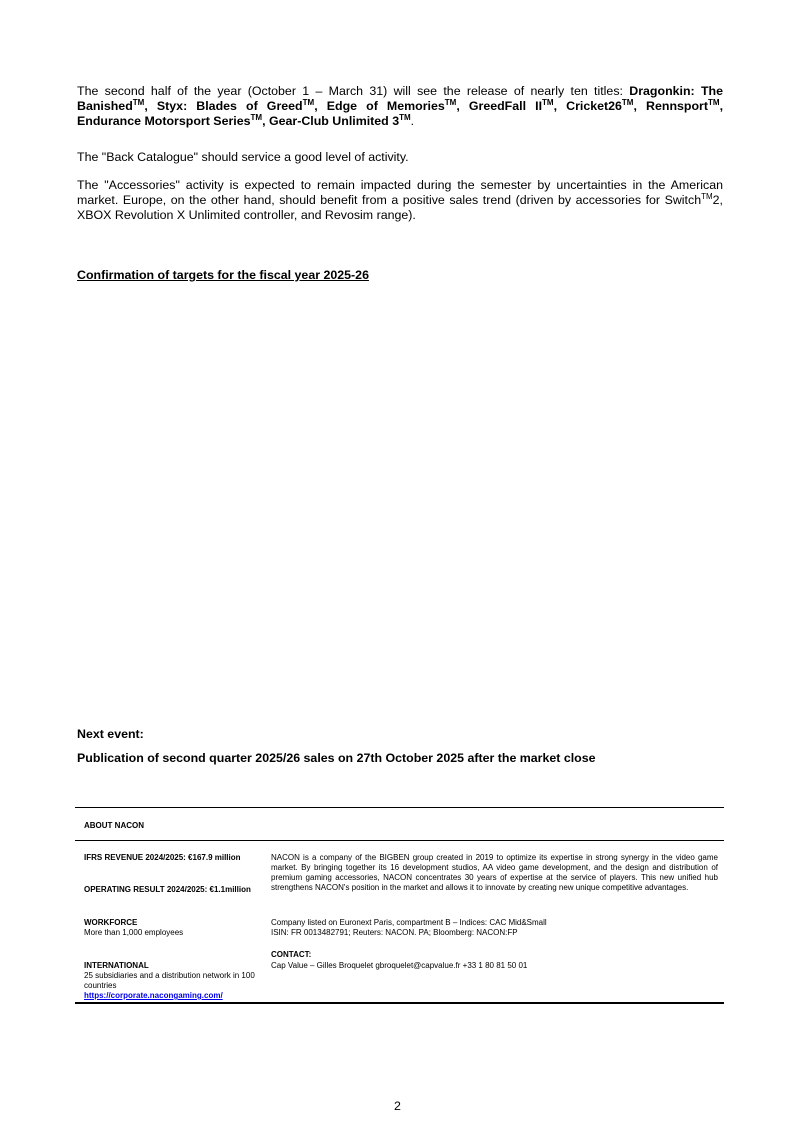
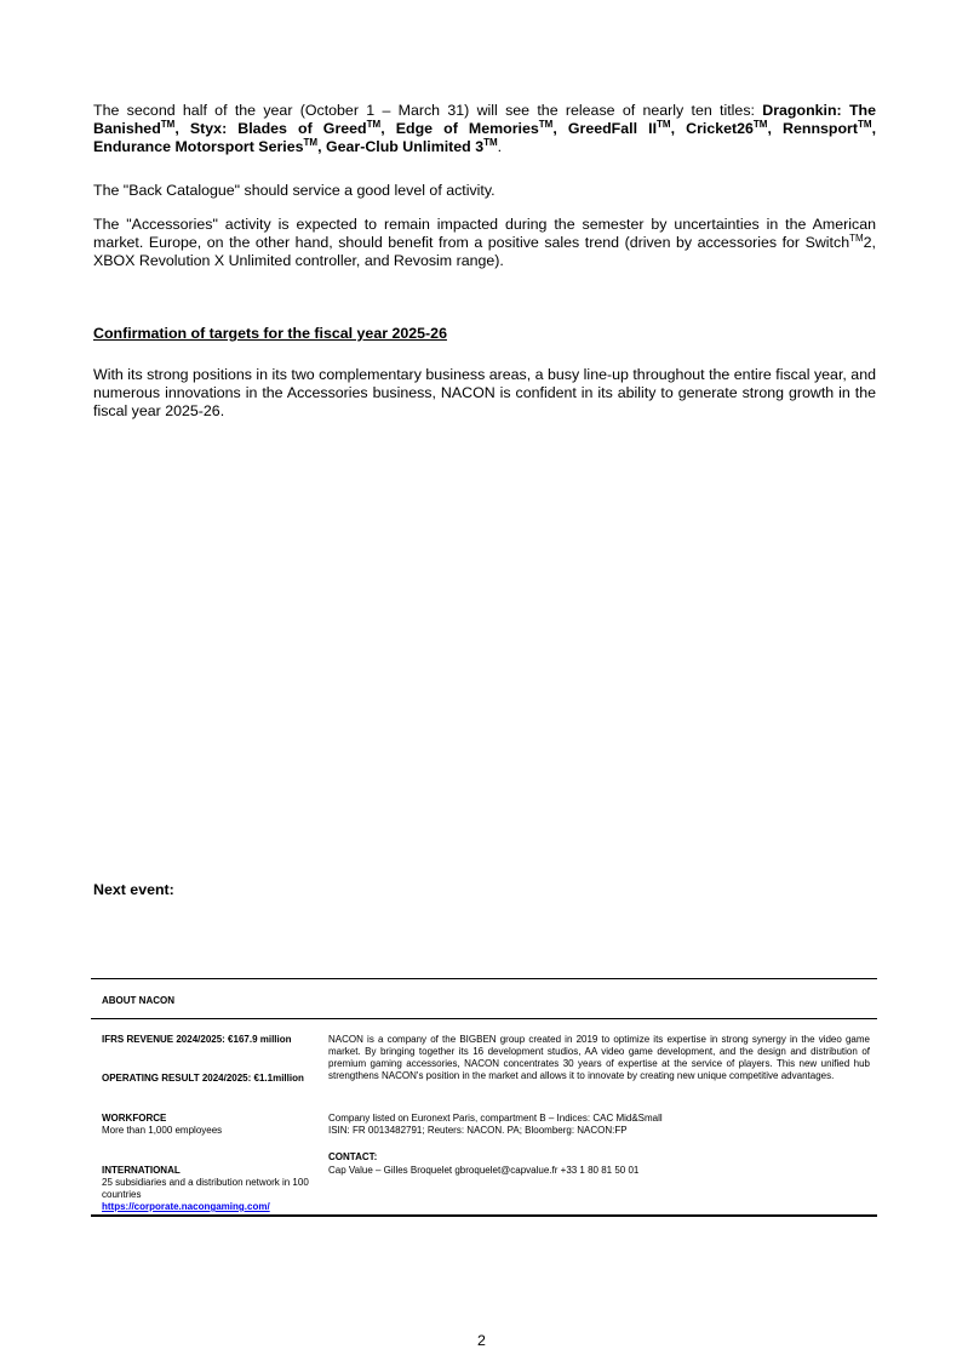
  The second half of the year (October 1 – March 31) will see the release of nearly ten titles: Dragonkin: The BanishedTM, Styx: Blades of GreedTM, Edge of MemoriesTM, GreedFall IITM, Cricket26TM, RennsportTM, Endurance Motorsport SeriesTM, Gear-Club Unlimited 3TM.
  The "Back Catalogue" should service a good level of activity.
  The "Accessories" activity is expected to remain impacted during the semester by uncertainties in the American market. Europe, on the other hand, should benefit from a positive sales trend (driven by accessories for SwitchTM2, XBOX Revolution X Unlimited controller, and Revosim range).
  Confirmation of targets for the fiscal year 2025-26
+ With its strong positions in its two complementary business areas, a busy line-up throughout the entire fiscal year, and numerous innovations in the Accessories business, NACON is confident in its ability to generate strong growth in the fiscal year 2025-26.
  Next event:
- Publication of second quarter 2025/26 sales on 27th October 2025 after the market close
  ABOUT NACON
  IFRS REVENUE 2024/2025: €167.9 million
  OPERATING RESULT 2024/2025: €1.1million
  WORKFORCE
  More than 1,000 employees
  INTERNATIONAL
  25 subsidiaries and a distribution network in 100 countries
  https://corporate.nacongaming.com/
  NACON is a company of the BIGBEN group created in 2019 to optimize its expertise in strong synergy in the video game market. By bringing together its 16 development studios, AA video game development, and the design and distribution of premium gaming accessories, NACON concentrates 30 years of expertise at the service of players. This new unified hub strengthens NACON's position in the market and allows it to innovate by creating new unique competitive advantages.
  Company listed on Euronext Paris, compartment B – Indices: CAC Mid&Small
  ISIN: FR 0013482791; Reuters: NACON. PA; Bloomberg: NACON:FP
  CONTACT:
  Cap Value – Gilles Broquelet gbroquelet@capvalue.fr +33 1 80 81 50 01
  2
